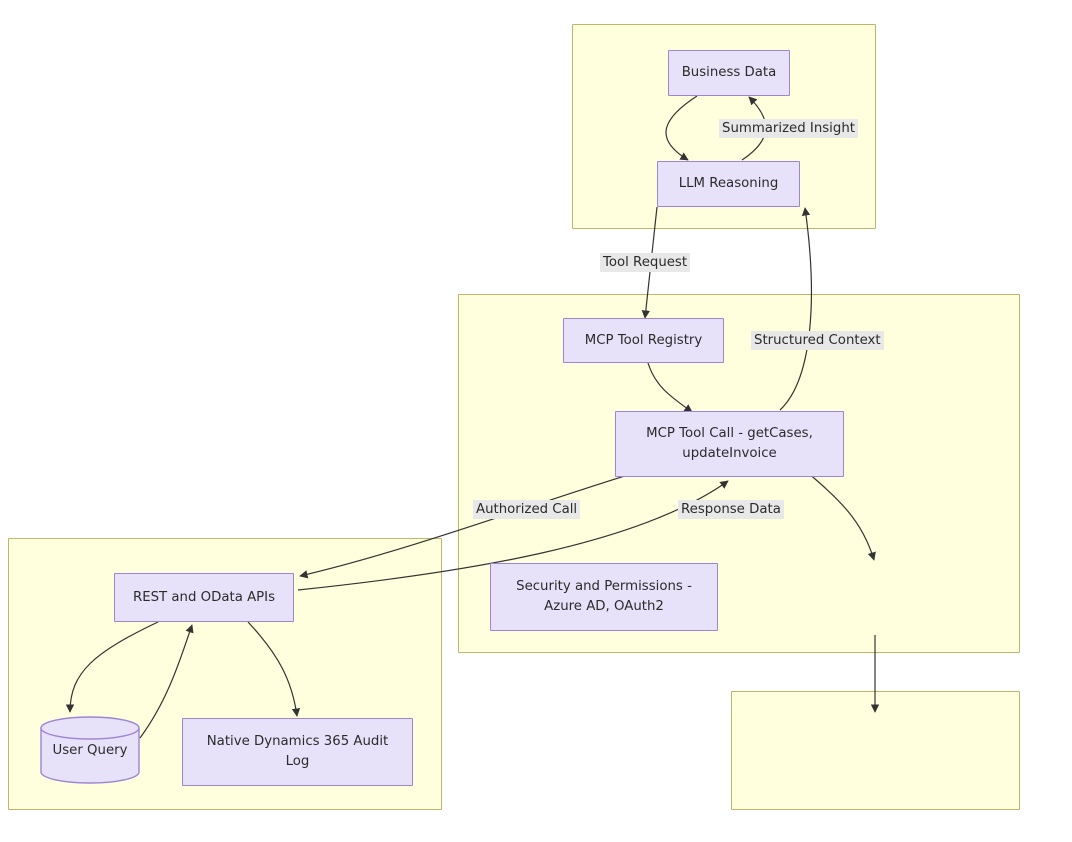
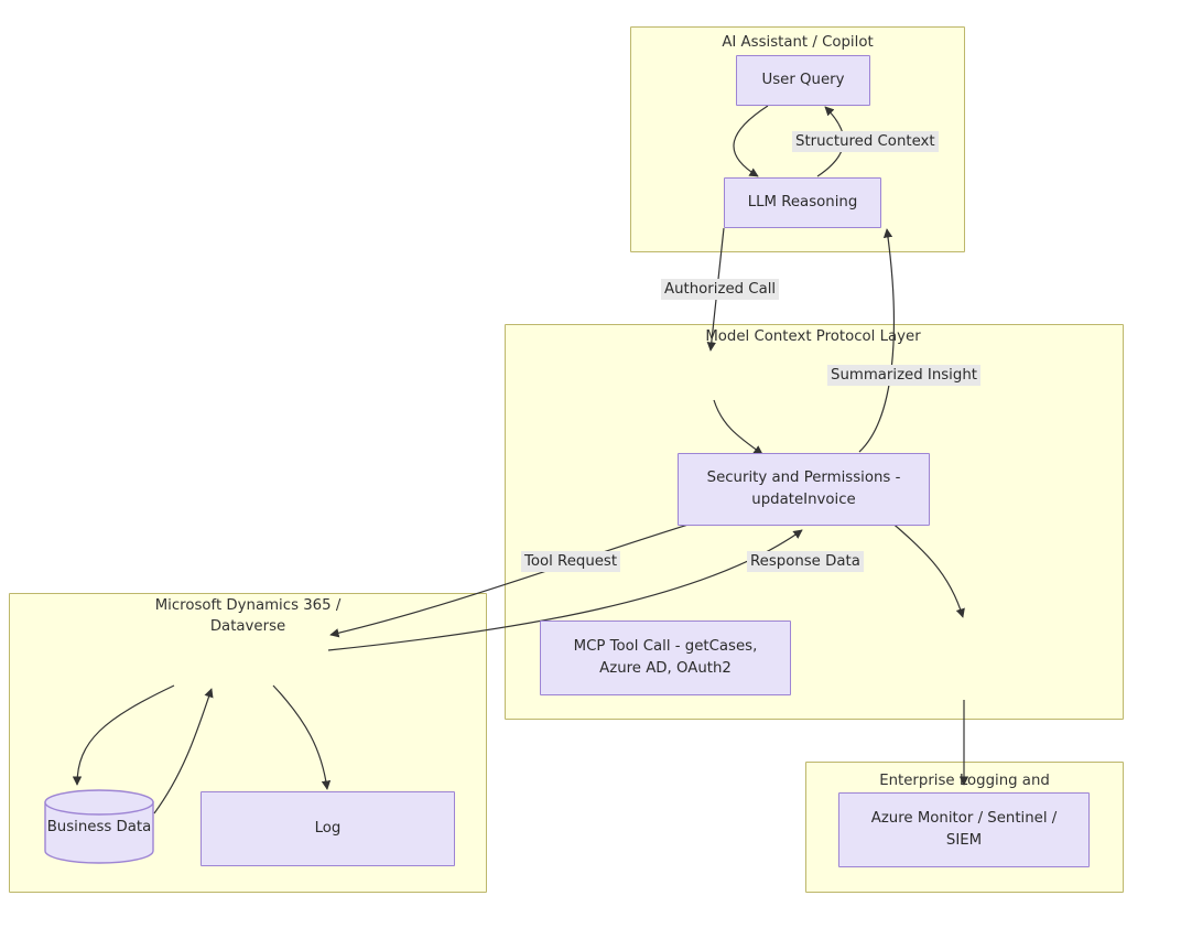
+ AI Assistant / Copilot
+ Model Context Protocol Layer
+ Microsoft Dynamics 365 / Dataverse
+ Enterprise Logging and
- Business Data
+ User Query
  LLM Reasoning
- MCP Tool Registry
- MCP Tool Call - getCases,
+ Security and Permissions -
  updateInvoice
- Security and Permissions -
+ MCP Tool Call - getCases,
  Azure AD, OAuth2
- REST and OData APIs
- User Query
+ Business Data
- Native Dynamics 365 Audit
  Log
+ Azure Monitor / Sentinel /
+ SIEM
- Summarized Insight
+ Structured Context
- Tool Request
+ Authorized Call
- Structured Context
+ Summarized Insight
- Authorized Call
+ Tool Request
  Response Data
